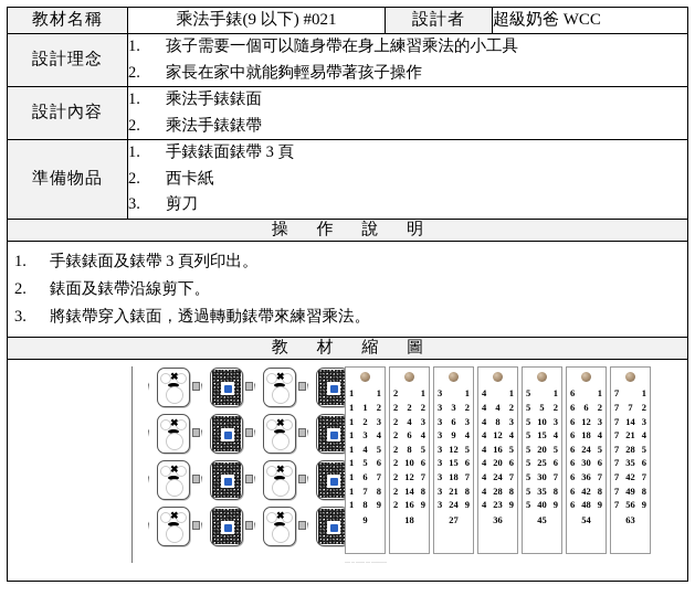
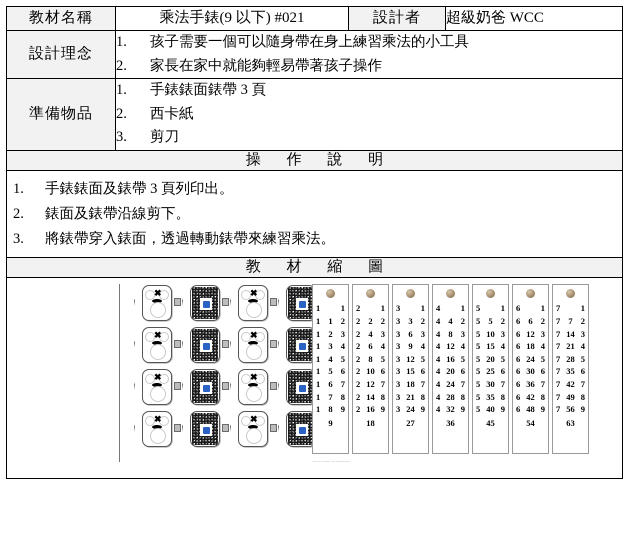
  教材名稱	乘法手錶(9 以下) #021	設計者	超級奶爸 WCC
  設計理念	1. 孩子需要一個可以隨身帶在身上練習乘法的小工具 2. 家長在家中就能夠輕易帶著孩子操作
- 設計內容	1. 乘法手錶錶面 2. 乘法手錶錶帶
  準備物品	1. 手錶錶面錶帶 3 頁 2. 西卡紙 3. 剪刀
  操 作 說 明
  1. 手錶錶面及錶帶 3 頁列印出。 2. 錶面及錶帶沿線剪下。 3. 將錶帶穿入錶面，透過轉動錶帶來練習乘法。
  教 材 縮 圖
- ✖ ✖✖ ✖✖ ✖✖ ✖ 1 11 1 21 2 31 3 41 4 51 5 61 6 71 7 81 8 992 12 2 22 4 32 6 42 8 52 10 62 12 72 14 82 16 9183 13 3 23 6 33 9 43 12 53 15 63 18 73 21 83 24 9274 14 4 24 8 34 12 44 16 54 20 64 24 74 28 84 23 9365 15 5 25 10 35 15 45 20 55 25 65 30 75 35 85 40 9456 16 6 26 12 36 18 46 24 56 30 66 36 76 42 86 48 9547 17 7 27 14 37 21 47 28 57 35 67 42 77 49 87 56 963
+ ✖ ✖✖ ✖✖ ✖✖ ✖ 1 11 1 21 2 31 3 41 4 51 5 61 6 71 7 81 8 992 12 2 22 4 32 6 42 8 52 10 62 12 72 14 82 16 9183 13 3 23 6 33 9 43 12 53 15 63 18 73 21 83 24 9274 14 4 24 8 34 12 44 16 54 20 64 24 74 28 84 32 9365 15 5 25 10 35 15 45 20 55 25 65 30 75 35 85 40 9456 16 6 26 12 36 18 46 24 56 30 66 36 76 42 86 48 9547 17 7 27 14 37 21 47 28 57 35 67 42 77 49 87 56 963
